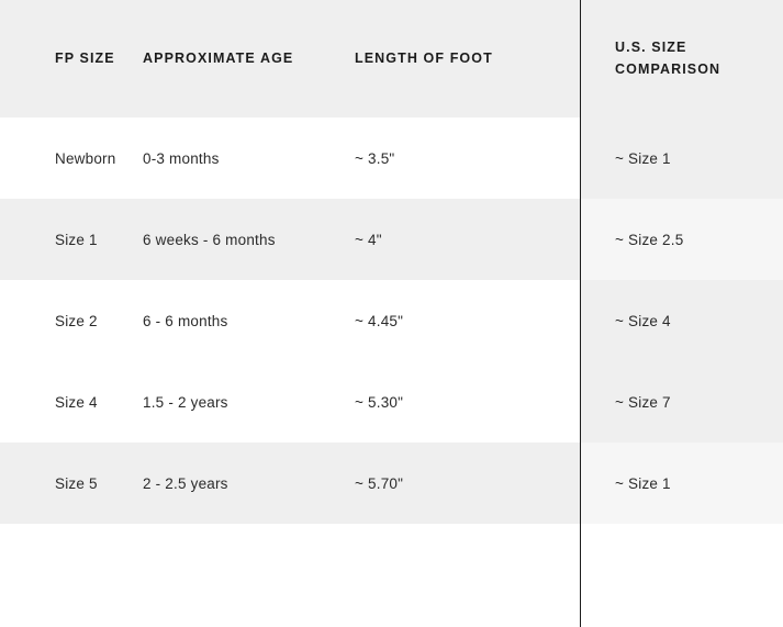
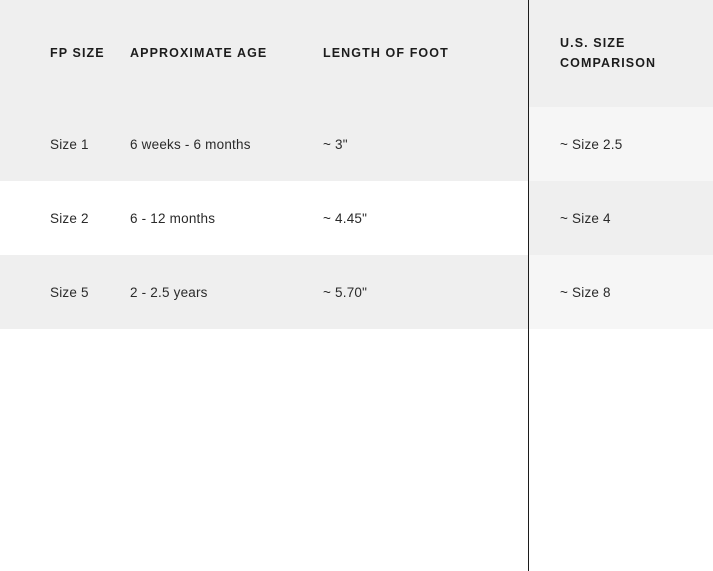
  FP SIZE	APPROXIMATE AGE	LENGTH OF FOOT	U.S. SIZE COMPARISON
- Newborn	0-3 months	~ 3.5"	~ Size 1
- Size 1	6 weeks - 6 months	~ 4"	~ Size 2.5
+ Size 1	6 weeks - 6 months	~ 3"	~ Size 2.5
- Size 2	6 - 6 months	~ 4.45"	~ Size 4
+ Size 2	6 - 12 months	~ 4.45"	~ Size 4
- Size 4	1.5 - 2 years	~ 5.30"	~ Size 7
- Size 5	2 - 2.5 years	~ 5.70"	~ Size 1
+ Size 5	2 - 2.5 years	~ 5.70"	~ Size 8
